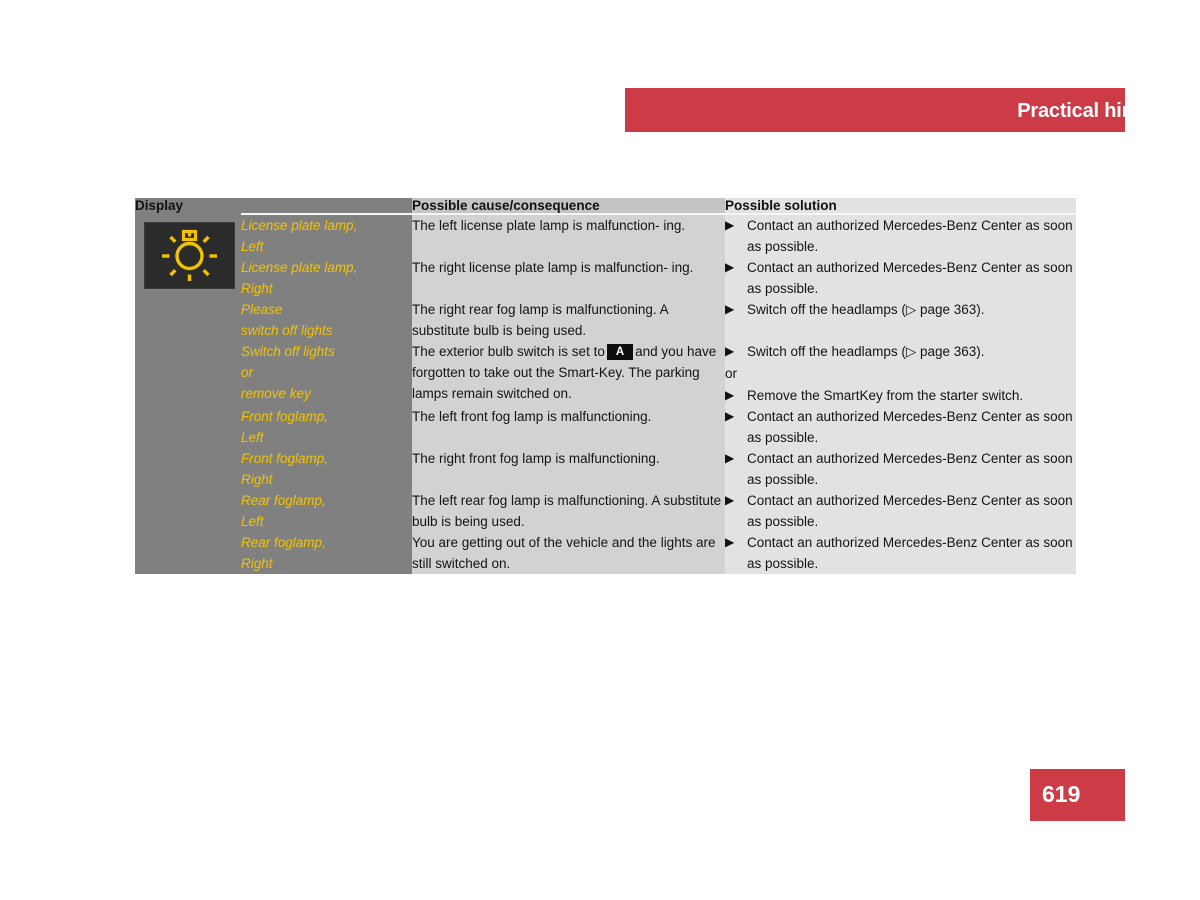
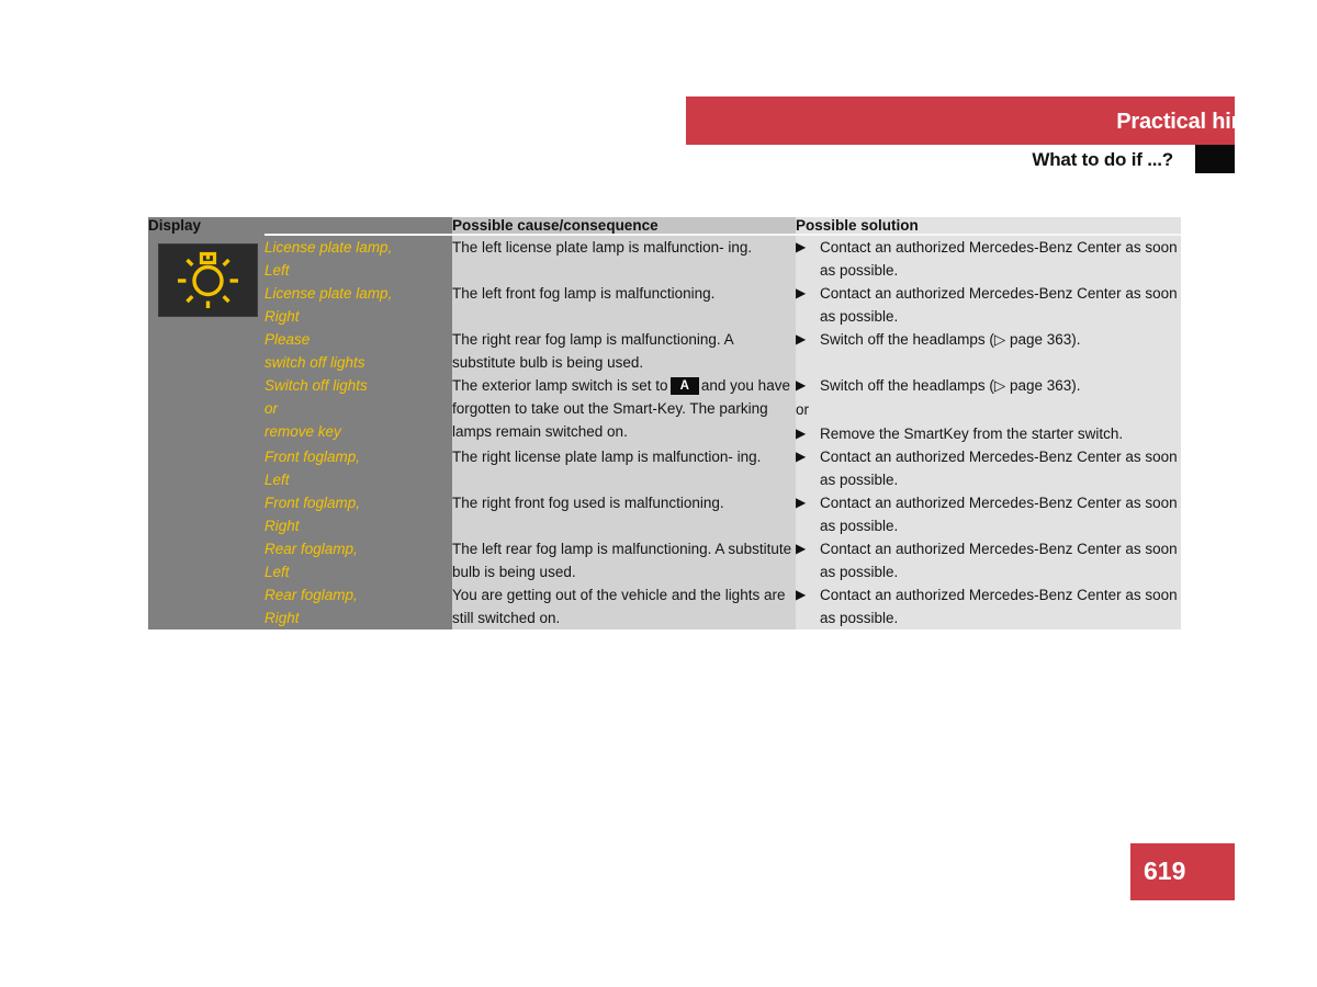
  Practical hints
+ What to do if ...?
  Display		Possible cause/consequence	Possible solution
  	License plate lamp, Left	The left license plate lamp is malfunction- ing.	▶ Contact an authorized Mercedes-Benz Center as soon as possible.
- License plate lamp, Right	The right license plate lamp is malfunction- ing.	▶ Contact an authorized Mercedes-Benz Center as soon as possible.
+ License plate lamp, Right	The left front fog lamp is malfunctioning.	▶ Contact an authorized Mercedes-Benz Center as soon as possible.
  	Please switch off lights	The right rear fog lamp is malfunctioning. A substitute bulb is being used.	▶ Switch off the headlamps (▷ page 363).
- 	Switch off lights or remove key	The exterior bulb switch is set to A and you have forgotten to take out the Smart-Key. The parking lamps remain switched on.	▶ Switch off the headlamps (▷ page 363). or ▶ Remove the SmartKey from the starter switch.
+ 	Switch off lights or remove key	The exterior lamp switch is set to A and you have forgotten to take out the Smart-Key. The parking lamps remain switched on.	▶ Switch off the headlamps (▷ page 363). or ▶ Remove the SmartKey from the starter switch.
- 	Front foglamp, Left	The left front fog lamp is malfunctioning.	▶ Contact an authorized Mercedes-Benz Center as soon as possible.
+ 	Front foglamp, Left	The right license plate lamp is malfunction- ing.	▶ Contact an authorized Mercedes-Benz Center as soon as possible.
- 	Front foglamp, Right	The right front fog lamp is malfunctioning.	▶ Contact an authorized Mercedes-Benz Center as soon as possible.
+ 	Front foglamp, Right	The right front fog used is malfunctioning.	▶ Contact an authorized Mercedes-Benz Center as soon as possible.
  	Rear foglamp, Left	The left rear fog lamp is malfunctioning. A substitute bulb is being used.	▶ Contact an authorized Mercedes-Benz Center as soon as possible.
  	Rear foglamp, Right	You are getting out of the vehicle and the lights are still switched on.	▶ Contact an authorized Mercedes-Benz Center as soon as possible.
  619
